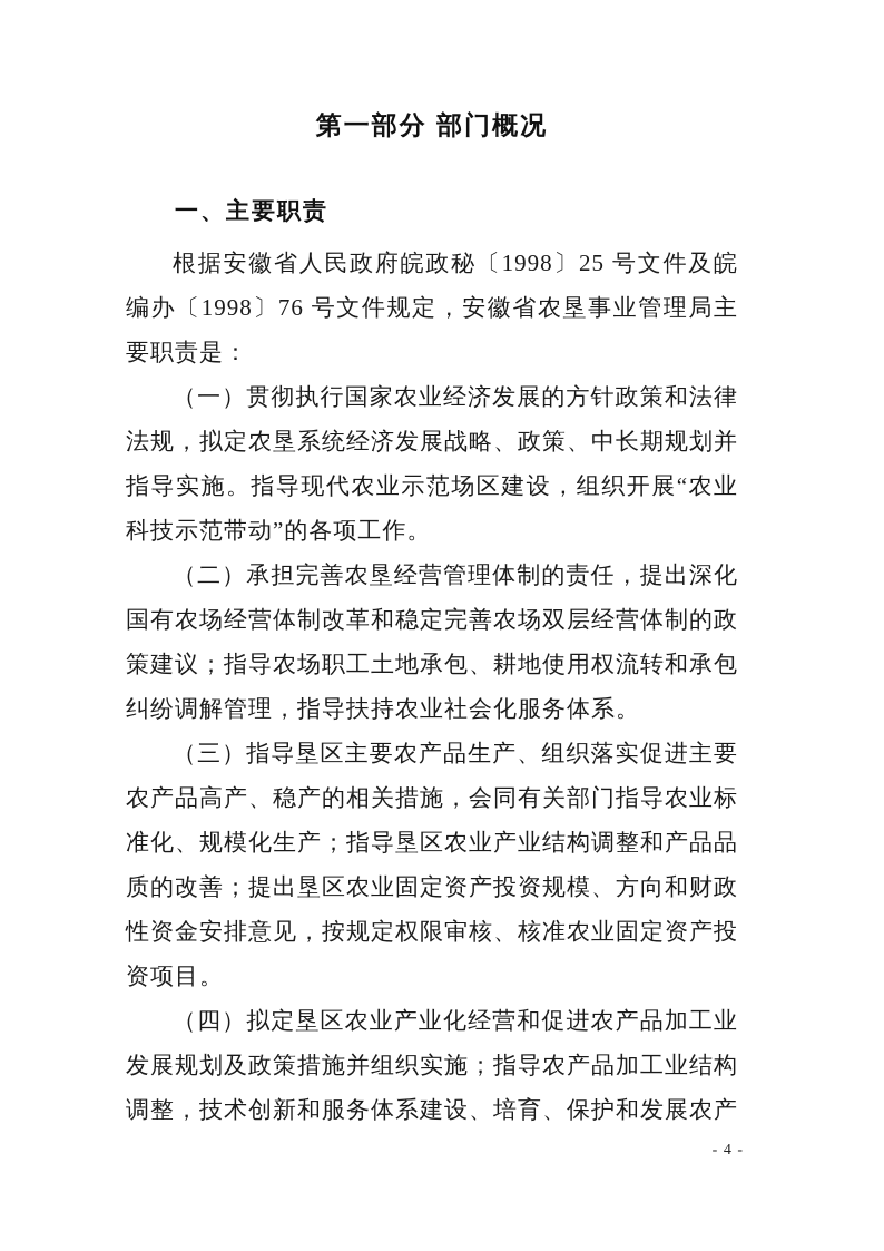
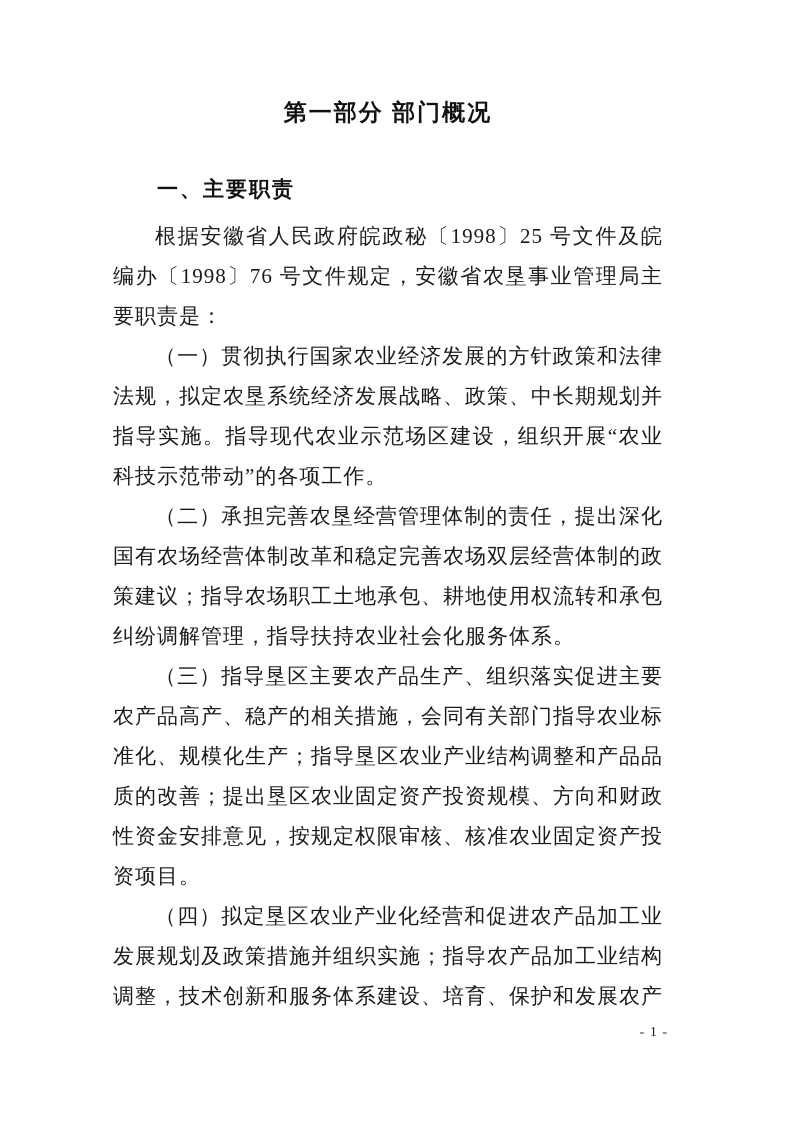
  第一部分 部门概况
  一、主要职责
  根据安徽省人民政府皖政秘〔1998〕25 号文件及皖编办〔1998〕76 号文件规定，安徽省农垦事业管理局主要职责是：
  （一）贯彻执行国家农业经济发展的方针政策和法律法规，拟定农垦系统经济发展战略、政策、中长期规划并指导实施。指导现代农业示范场区建设，组织开展“农业科技示范带动”的各项工作。
  （二）承担完善农垦经营管理体制的责任，提出深化国有农场经营体制改革和稳定完善农场双层经营体制的政策建议；指导农场职工土地承包、耕地使用权流转和承包纠纷调解管理，指导扶持农业社会化服务体系。
  （三）指导垦区主要农产品生产、组织落实促进主要农产品高产、稳产的相关措施，会同有关部门指导农业标准化、规模化生产；指导垦区农业产业结构调整和产品品质的改善；提出垦区农业固定资产投资规模、方向和财政性资金安排意见，按规定权限审核、核准农业固定资产投资项目。
  （四）拟定垦区农业产业化经营和促进农产品加工业发展规划及政策措施并组织实施；指导农产品加工业结构调整，技术创新和服务体系建设、培育、保护和发展农产
- - 4 -
+ - 1 -
